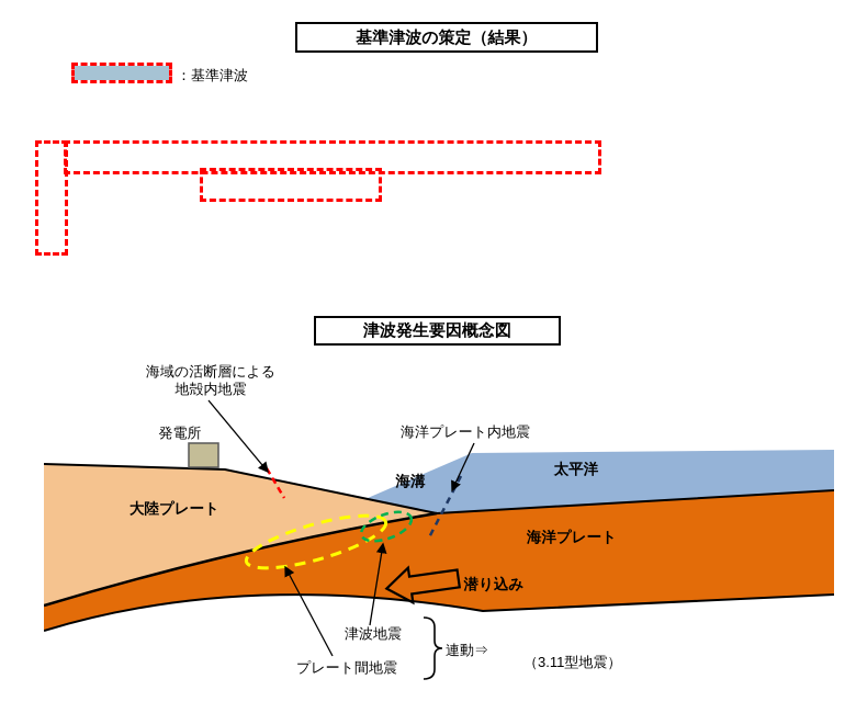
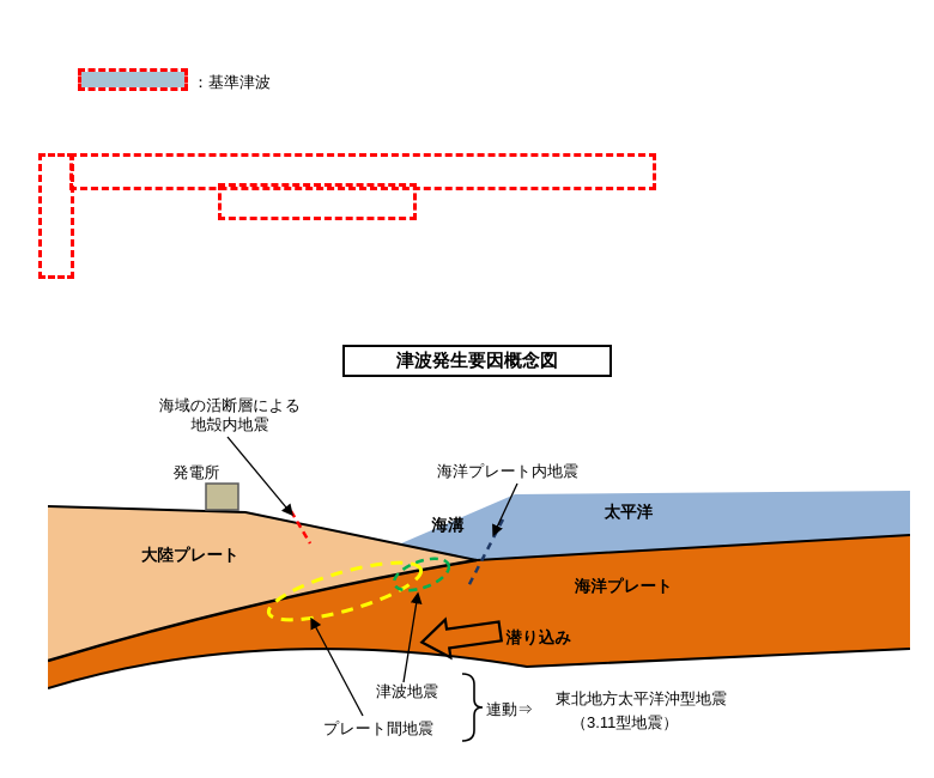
- 基準津波の策定（結果）
  ：基準津波
  津波発生要因概念図
  海域の活断層による
  地殻内地震
  発電所
  海洋プレート内地震
  海溝
  太平洋
  大陸プレート
  海洋プレート
  潜り込み
  津波地震
  プレート間地震
  連動⇒
+ 東北地方太平洋沖型地震
  （3.11型地震）
